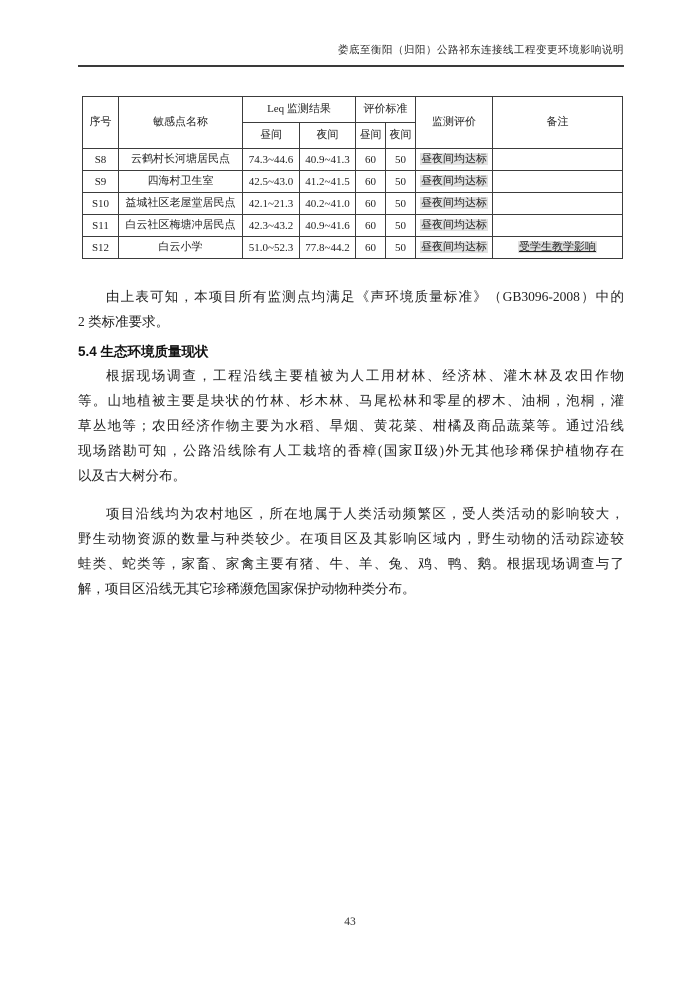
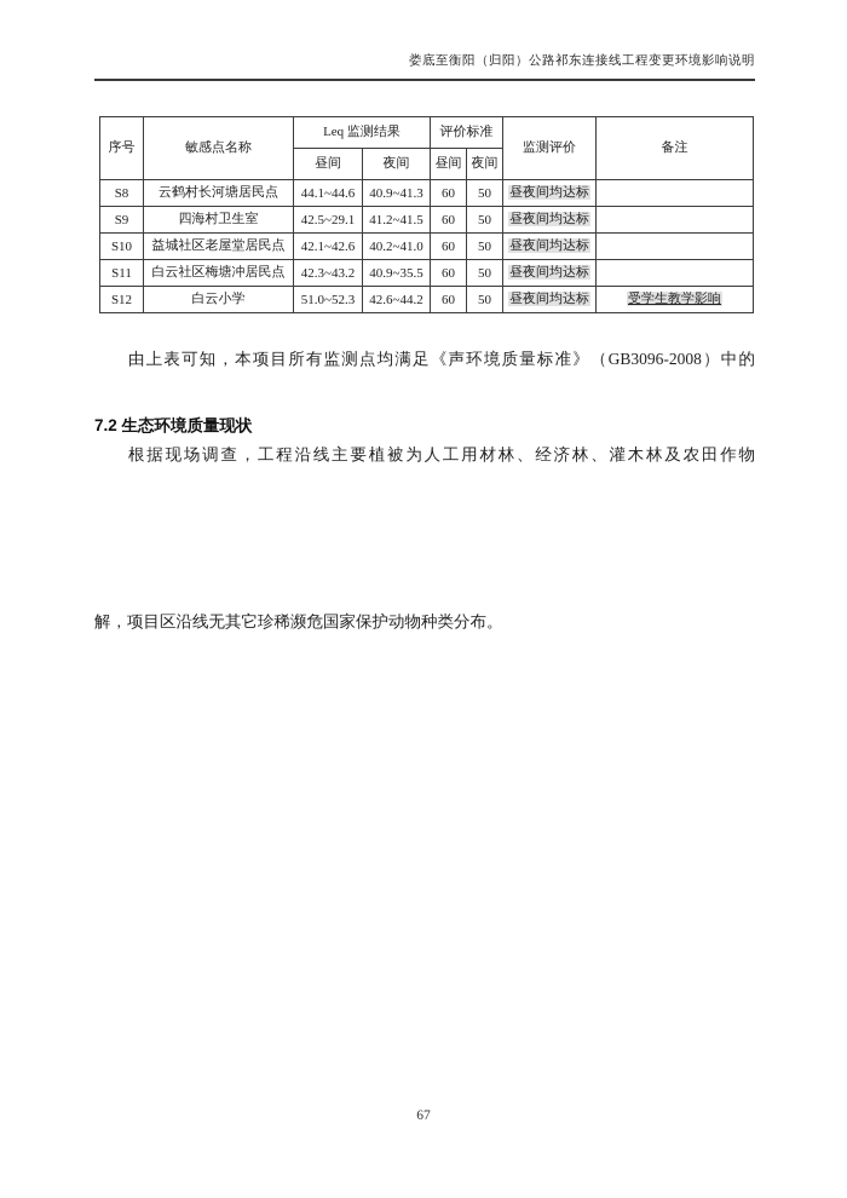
  娄底至衡阳（归阳）公路祁东连接线工程变更环境影响说明
  序号	敏感点名称	Leq 监测结果	评价标准	监测评价	备注
  昼间	夜间	昼间	夜间
- S8	云鹤村长河塘居民点	74.3~44.6	40.9~41.3	60	50	昼夜间均达标
+ S8	云鹤村长河塘居民点	44.1~44.6	40.9~41.3	60	50	昼夜间均达标
- S9	四海村卫生室	42.5~43.0	41.2~41.5	60	50	昼夜间均达标
+ S9	四海村卫生室	42.5~29.1	41.2~41.5	60	50	昼夜间均达标
- S10	益城社区老屋堂居民点	42.1~21.3	40.2~41.0	60	50	昼夜间均达标
+ S10	益城社区老屋堂居民点	42.1~42.6	40.2~41.0	60	50	昼夜间均达标
- S11	白云社区梅塘冲居民点	42.3~43.2	40.9~41.6	60	50	昼夜间均达标
+ S11	白云社区梅塘冲居民点	42.3~43.2	40.9~35.5	60	50	昼夜间均达标
- S12	白云小学	51.0~52.3	77.8~44.2	60	50	昼夜间均达标	受学生教学影响
+ S12	白云小学	51.0~52.3	42.6~44.2	60	50	昼夜间均达标	受学生教学影响
  由上表可知，本项目所有监测点均满足《声环境质量标准》（GB3096-2008）中的
- 2 类标准要求。
- 5.4 生态环境质量现状
+ 7.2 生态环境质量现状
  根据现场调查，工程沿线主要植被为人工用材林、经济林、灌木林及农田作物
- 等。山地植被主要是块状的竹林、杉木林、马尾松林和零星的椤木、油桐，泡桐，灌
- 草丛地等；农田经济作物主要为水稻、旱烟、黄花菜、柑橘及商品蔬菜等。通过沿线
- 现场踏勘可知，公路沿线除有人工栽培的香樟(国家Ⅱ级)外无其他珍稀保护植物存在
- 以及古大树分布。
- 项目沿线均为农村地区，所在地属于人类活动频繁区，受人类活动的影响较大，
- 野生动物资源的数量与种类较少。在项目区及其影响区域内，野生动物的活动踪迹较
- 蛙类、蛇类等，家畜、家禽主要有猪、牛、羊、兔、鸡、鸭、鹅。根据现场调查与了
  解，项目区沿线无其它珍稀濒危国家保护动物种类分布。
- 43
+ 67
